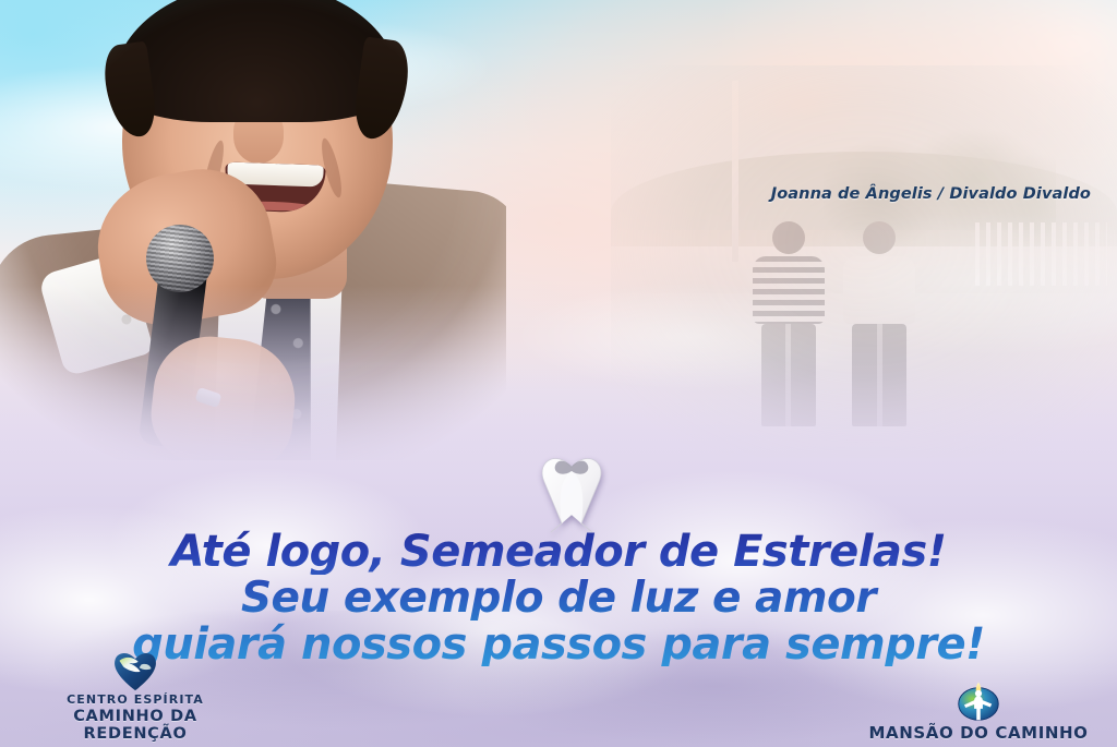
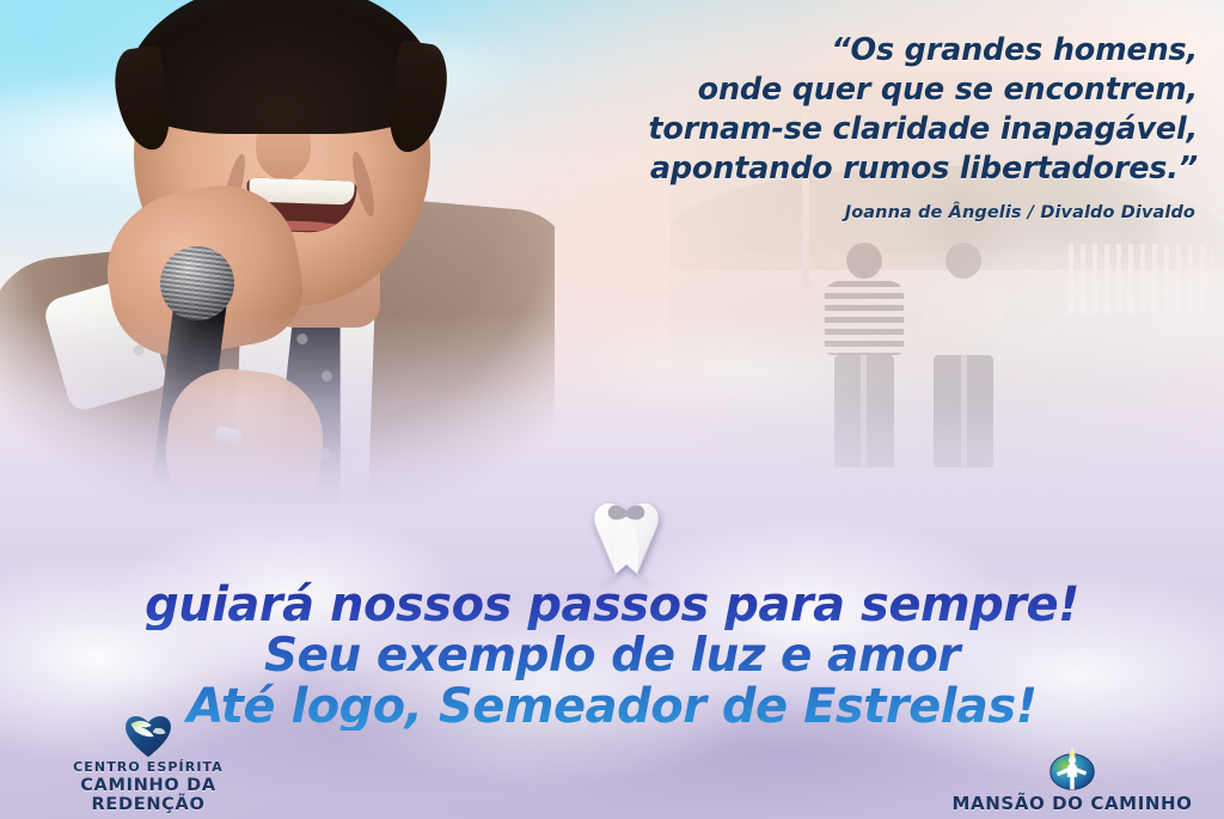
+ “Os grandes homens,
+ onde quer que se encontrem,
+ tornam-se claridade inapagável,
+ apontando rumos libertadores.”
  Joanna de Ângelis / Divaldo Divaldo
- Até logo, Semeador de Estrelas!
+ guiará nossos passos para sempre!
  Seu exemplo de luz e amor
- guiará nossos passos para sempre!
+ Até logo, Semeador de Estrelas!
  CENTRO ESPÍRITA
  CAMINHO DA REDENÇÃO
  MANSÃO DO CAMINHO
